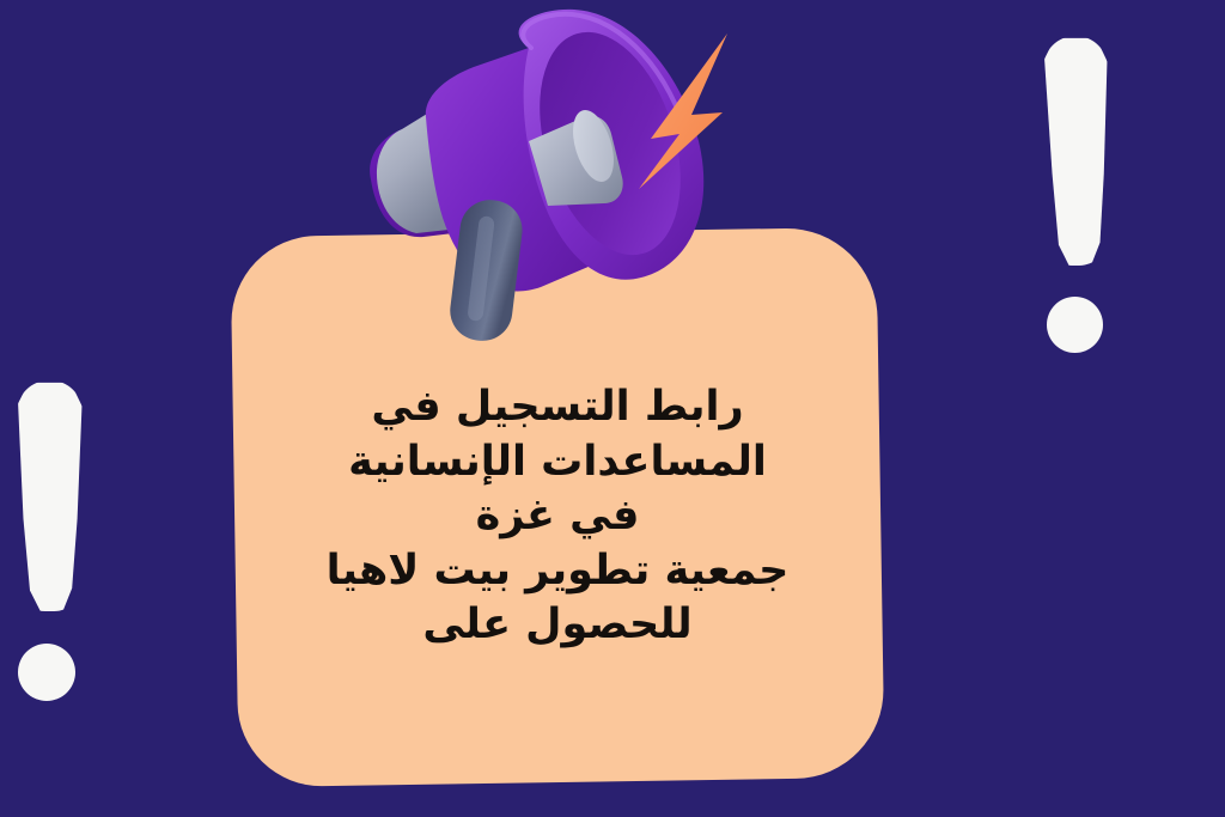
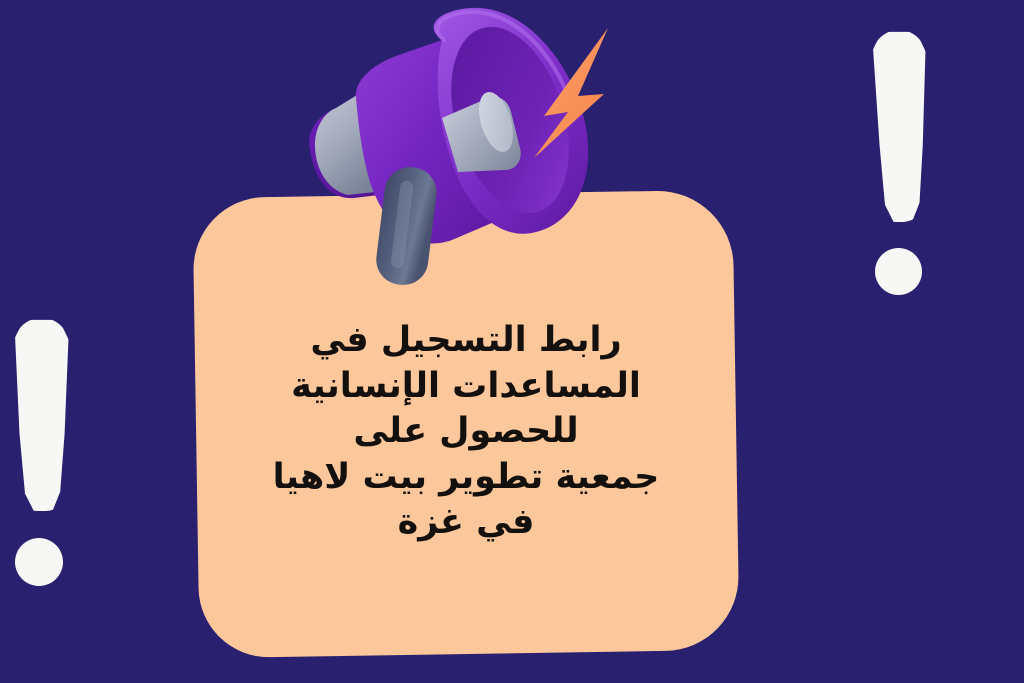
  رابط التسجيل في
  المساعدات الإنسانية
- في غزة
+ للحصول على
  جمعية تطوير بيت لاهيا
- للحصول على
+ في غزة
